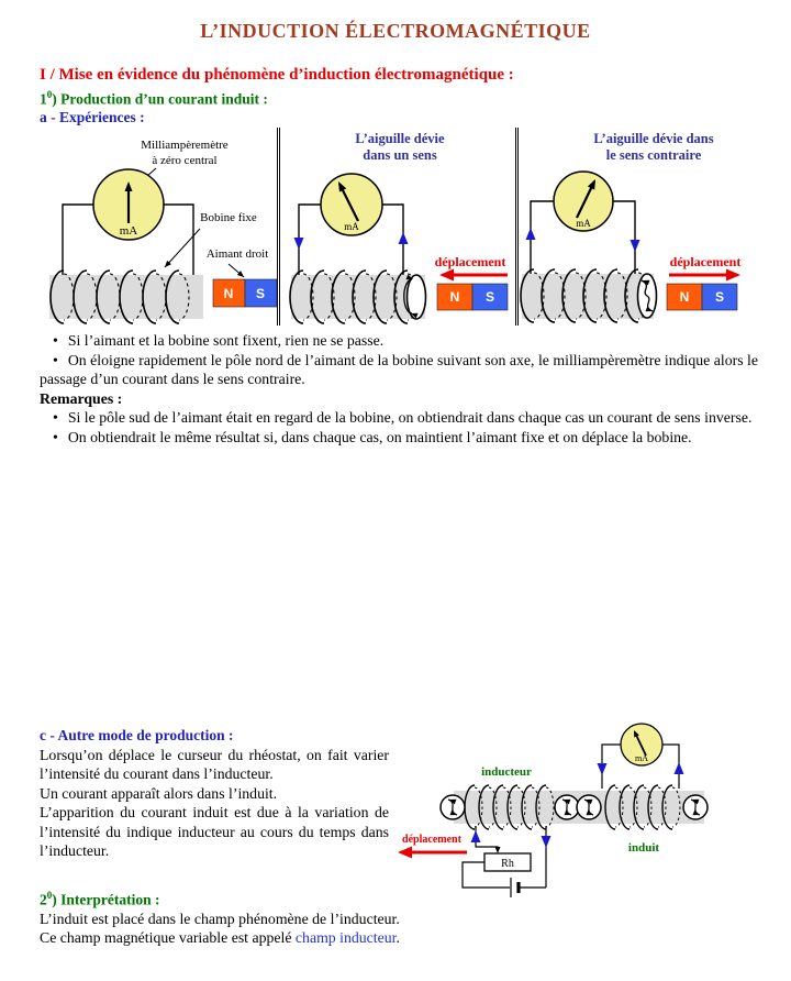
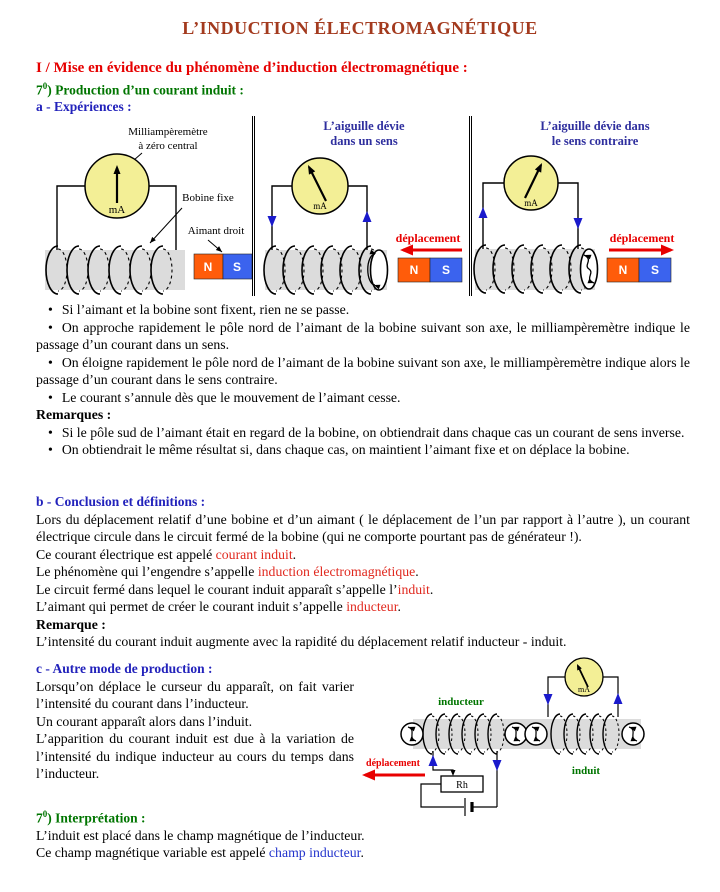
  L’INDUCTION ÉLECTROMAGNÉTIQUE
  I / Mise en évidence du phénomène d’induction électromagnétique :
- 10) Production d’un courant induit :
+ 70) Production d’un courant induit :
  a - Expériences :
  Milliampèremètre
  à zéro central
  mA
  Bobine fixe
  Aimant droit
  N
  S
  L’aiguille dévie
  dans un sens
  mA
  déplacement
  N
  S
  L’aiguille dévie dans
  le sens contraire
  mA
  déplacement
  N
  S
  • Si l’aimant et la bobine sont fixent, rien ne se passe.
+ • On approche rapidement le pôle nord de l’aimant de la bobine suivant son axe, le milliampèremètre indique le passage d’un courant dans un sens.
  • On éloigne rapidement le pôle nord de l’aimant de la bobine suivant son axe, le milliampèremètre indique alors le passage d’un courant dans le sens contraire.
+ • Le courant s’annule dès que le mouvement de l’aimant cesse.
  Remarques :
  • Si le pôle sud de l’aimant était en regard de la bobine, on obtiendrait dans chaque cas un courant de sens inverse.
  • On obtiendrait le même résultat si, dans chaque cas, on maintient l’aimant fixe et on déplace la bobine.
+ b - Conclusion et définitions :
+ Lors du déplacement relatif d’une bobine et d’un aimant ( le déplacement de l’un par rapport à l’autre ), un courant électrique circule dans le circuit fermé de la bobine (qui ne comporte pourtant pas de générateur !).
+ Ce courant électrique est appelé courant induit.
+ Le phénomène qui l’engendre s’appelle induction électromagnétique.
+ Le circuit fermé dans lequel le courant induit apparaît s’appelle l’induit.
+ L’aimant qui permet de créer le courant induit s’appelle inducteur.
+ Remarque :
+ L’intensité du courant induit augmente avec la rapidité du déplacement relatif inducteur - induit.
  c - Autre mode de production :
- Lorsqu’on déplace le curseur du rhéostat, on fait varier l’intensité du courant dans l’inducteur.
+ Lorsqu’on déplace le curseur du apparaît, on fait varier l’intensité du courant dans l’inducteur.
  Un courant apparaît alors dans l’induit.
  L’apparition du courant induit est due à la variation de l’intensité du indique inducteur au cours du temps dans l’inducteur.
  mA
  inducteur
  induit
  déplacement
  Rh
- 20) Interprétation :
+ 70) Interprétation :
- L’induit est placé dans le champ phénomène de l’inducteur.
+ L’induit est placé dans le champ magnétique de l’inducteur.
  Ce champ magnétique variable est appelé champ inducteur.
